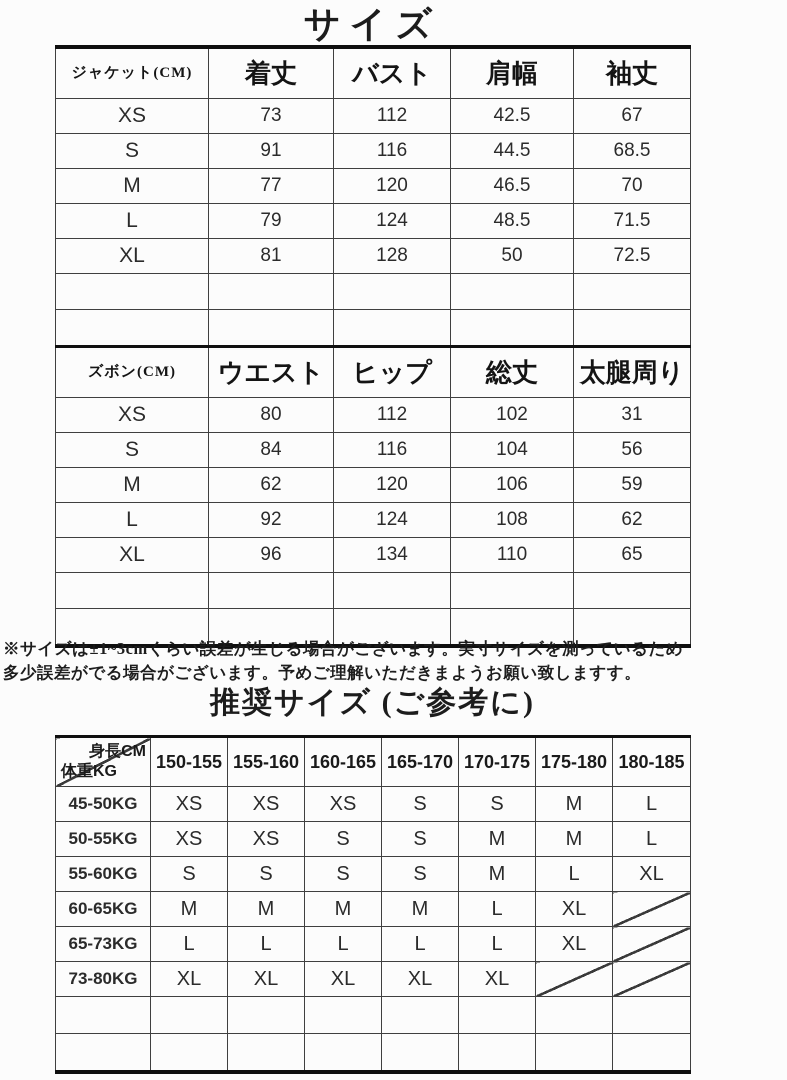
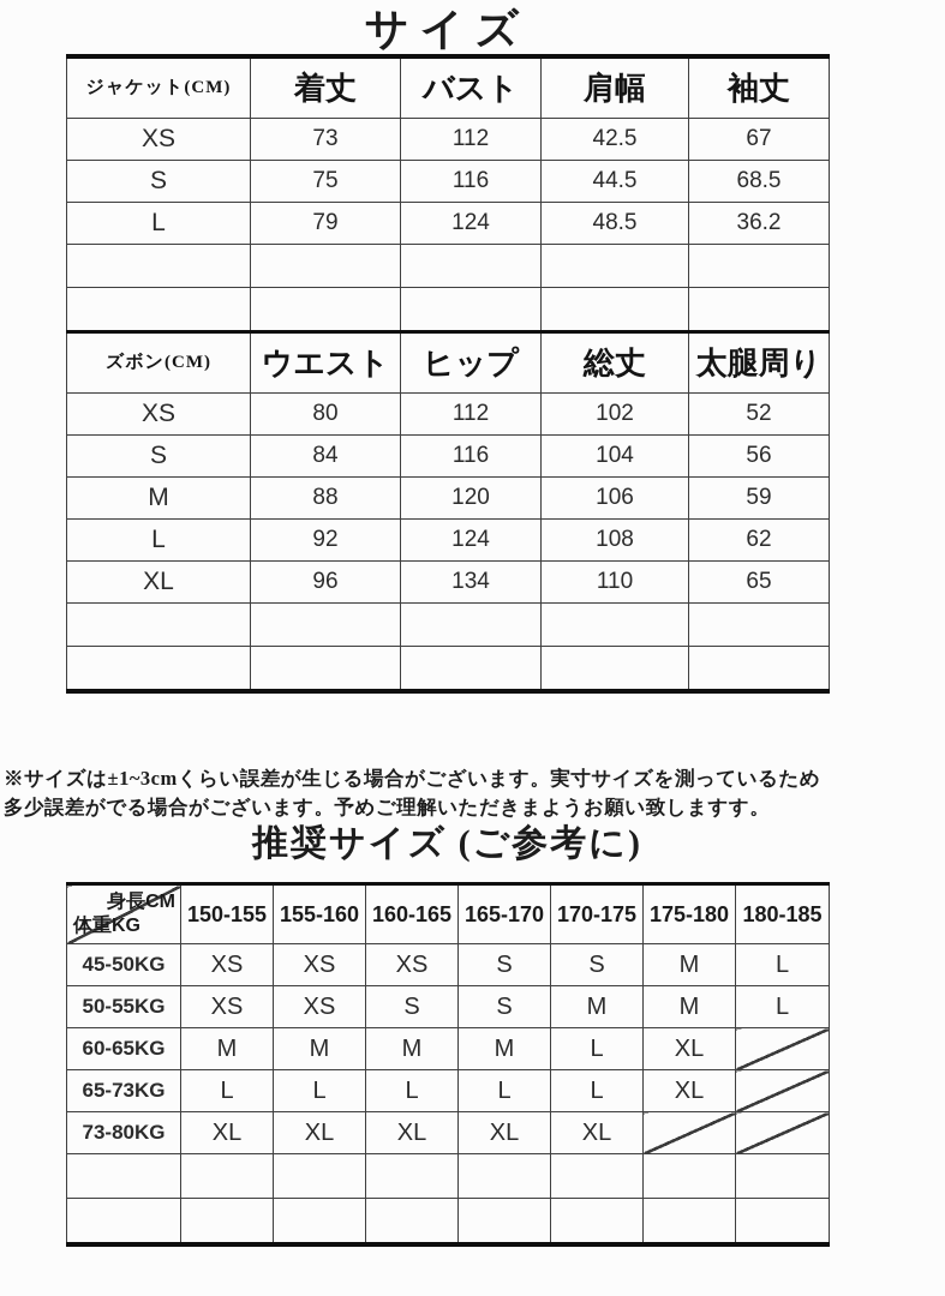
  サイズ
  ジャケット(CM)	着丈	バスト	肩幅	袖丈
  XS	73	112	42.5	67
- S	91	116	44.5	68.5
+ S	75	116	44.5	68.5
- M	77	120	46.5	70
- L	79	124	48.5	71.5
+ L	79	124	48.5	36.2
- XL	81	128	50	72.5
  ズボン(CM)	ウエスト	ヒップ	総丈	太腿周り
- XS	80	112	102	31
+ XS	80	112	102	52
  S	84	116	104	56
- M	62	120	106	59
+ M	88	120	106	59
  L	92	124	108	62
  XL	96	134	110	65
  ※サイズは±1~3cmくらい誤差が生じる場合がございます。実寸サイズを測っているため
  多少誤差がでる場合がございます。予めご理解いただきまようお願い致しますす。
  推奨サイズ (ご参考に)
  身長CM 体重KG	150-155	155-160	160-165	165-170	170-175	175-180	180-185
  45-50KG	XS	XS	XS	S	S	M	L
  50-55KG	XS	XS	S	S	M	M	L
- 55-60KG	S	S	S	S	M	L	XL
  60-65KG	M	M	M	M	L	XL
  65-73KG	L	L	L	L	L	XL
  73-80KG	XL	XL	XL	XL	XL
